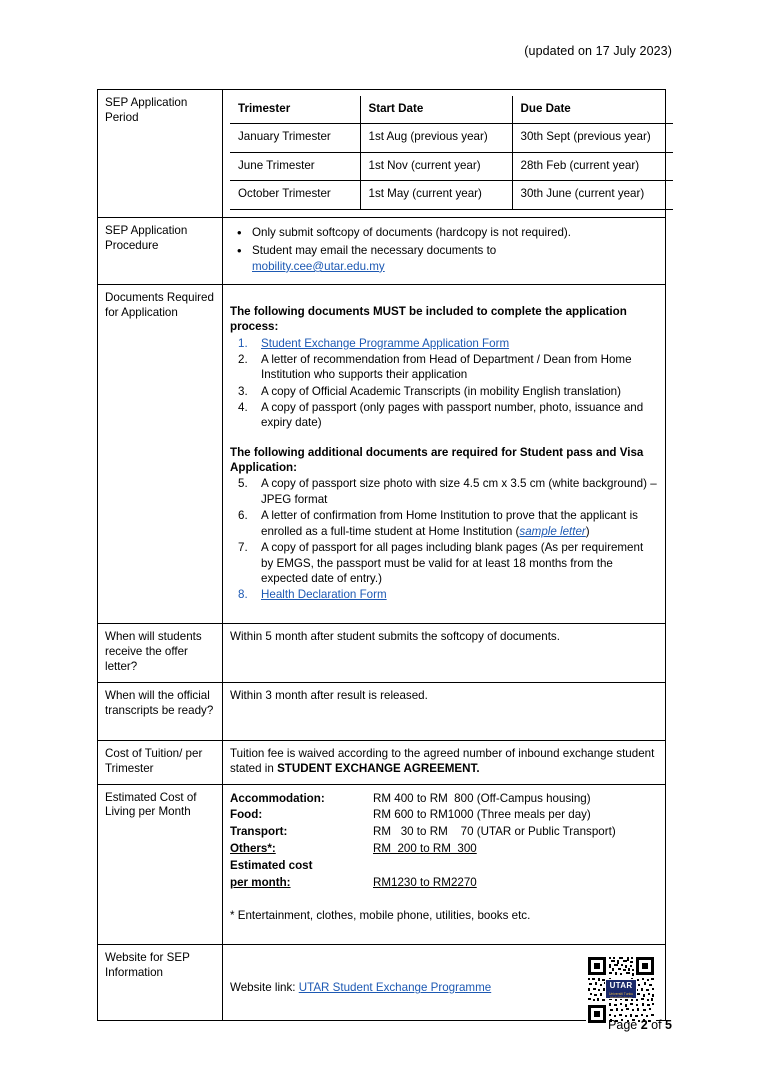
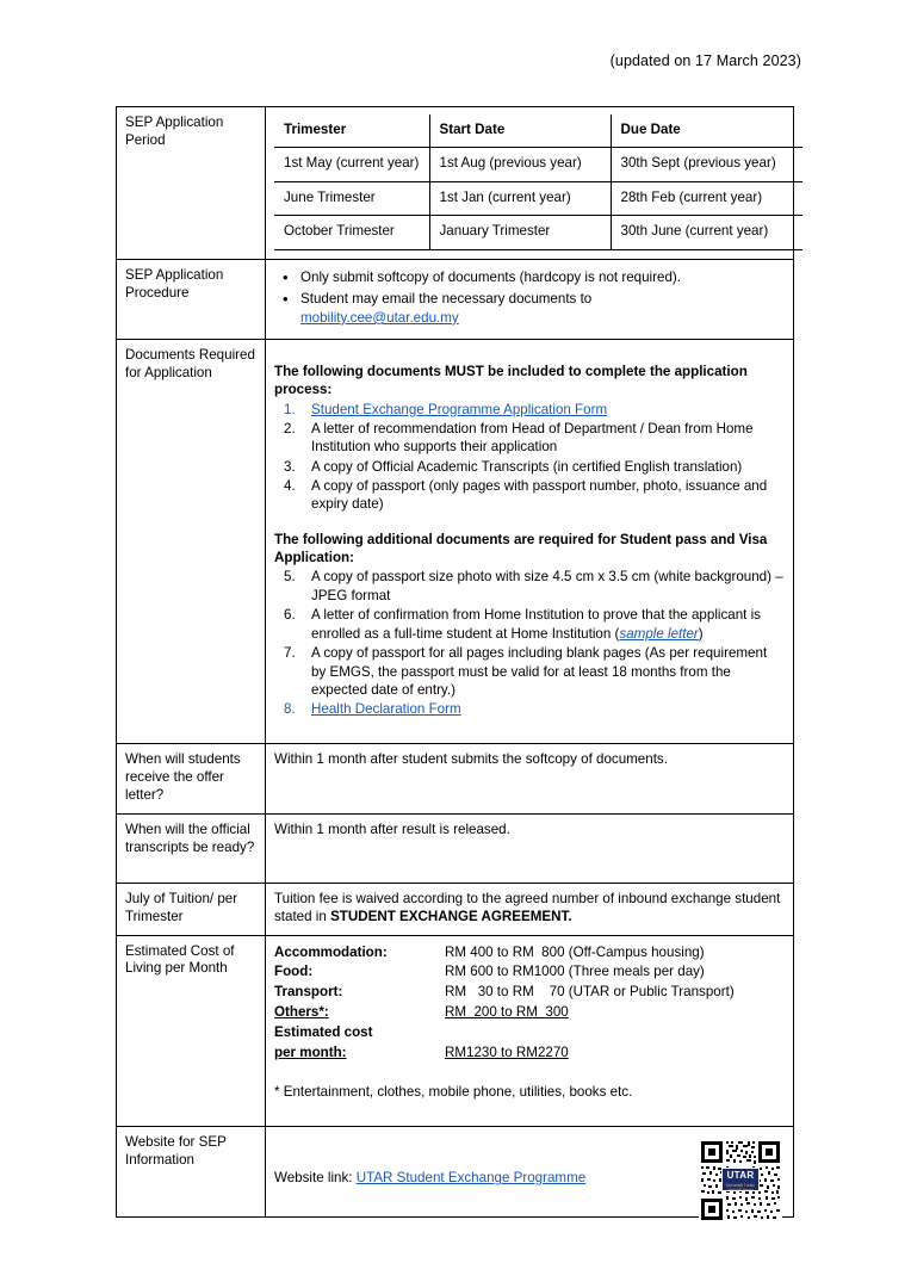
- (updated on 17 July 2023)
+ (updated on 17 March 2023)
  SEP Application Period
  Trimester	Start Date	Due Date
- January Trimester	1st Aug (previous year)	30th Sept (previous year)
+ 1st May (current year)	1st Aug (previous year)	30th Sept (previous year)
- June Trimester	1st Nov (current year)	28th Feb (current year)
+ June Trimester	1st Jan (current year)	28th Feb (current year)
- October Trimester	1st May (current year)	30th June (current year)
+ October Trimester	January Trimester	30th June (current year)
  SEP Application Procedure	Only submit softcopy of documents (hardcopy is not required). Student may email the necessary documents to mobility.cee@utar.edu.my
- Documents Required for Application	The following documents MUST be included to complete the application process: 1. Student Exchange Programme Application Form 2. A letter of recommendation from Head of Department / Dean from Home Institution who supports their application 3. A copy of Official Academic Transcripts (in mobility English translation) 4. A copy of passport (only pages with passport number, photo, issuance and expiry date) The following additional documents are required for Student pass and Visa Application: 5. A copy of passport size photo with size 4.5 cm x 3.5 cm (white background) – JPEG format 6. A letter of confirmation from Home Institution to prove that the applicant is enrolled as a full-time student at Home Institution (sample letter) 7. A copy of passport for all pages including blank pages (As per requirement by EMGS, the passport must be valid for at least 18 months from the expected date of entry.) 8. Health Declaration Form
+ Documents Required for Application	The following documents MUST be included to complete the application process: 1. Student Exchange Programme Application Form 2. A letter of recommendation from Head of Department / Dean from Home Institution who supports their application 3. A copy of Official Academic Transcripts (in certified English translation) 4. A copy of passport (only pages with passport number, photo, issuance and expiry date) The following additional documents are required for Student pass and Visa Application: 5. A copy of passport size photo with size 4.5 cm x 3.5 cm (white background) – JPEG format 6. A letter of confirmation from Home Institution to prove that the applicant is enrolled as a full-time student at Home Institution (sample letter) 7. A copy of passport for all pages including blank pages (As per requirement by EMGS, the passport must be valid for at least 18 months from the expected date of entry.) 8. Health Declaration Form
- When will students receive the offer letter?	Within 5 month after student submits the softcopy of documents.
+ When will students receive the offer letter?	Within 1 month after student submits the softcopy of documents.
- When will the official transcripts be ready?	Within 3 month after result is released.
+ When will the official transcripts be ready?	Within 1 month after result is released.
- Cost of Tuition/ per Trimester	Tuition fee is waived according to the agreed number of inbound exchange student stated in STUDENT EXCHANGE AGREEMENT.
+ July of Tuition/ per Trimester	Tuition fee is waived according to the agreed number of inbound exchange student stated in STUDENT EXCHANGE AGREEMENT.
  Estimated Cost of Living per Month	Accommodation: RM 400 to RM 800 (Off-Campus housing) Food: RM 600 to RM1000 (Three meals per day) Transport: RM 30 to RM 70 (UTAR or Public Transport) Others*: RM 200 to RM 300 Estimated cost per month: RM1230 to RM2270 * Entertainment, clothes, mobile phone, utilities, books etc.
  Website for SEP Information	Website link: UTAR Student Exchange Programme UTAR
- Page 2 of 5
